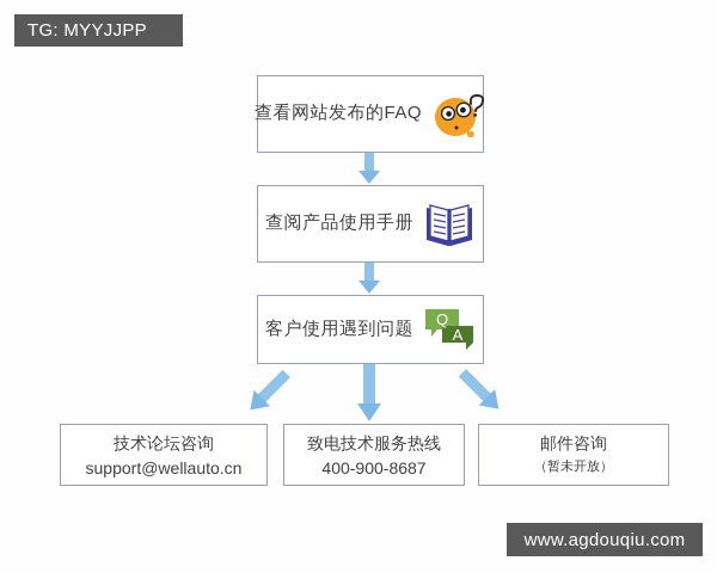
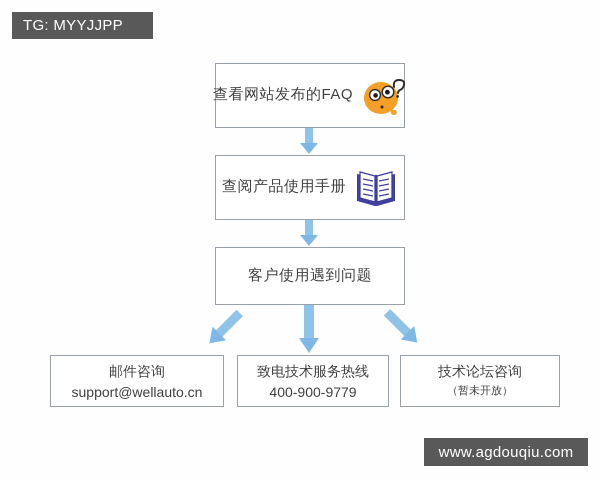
  TG: MYYJJPP
  查看网站发布的FAQ
  查阅产品使用手册
  客户使用遇到问题
- Q
- A
- 技术论坛咨询
+ 邮件咨询
  support@wellauto.cn
  致电技术服务热线
- 400-900-8687
+ 400-900-9779
- 邮件咨询
+ 技术论坛咨询
  （暂未开放）
  www.agdouqiu.com
